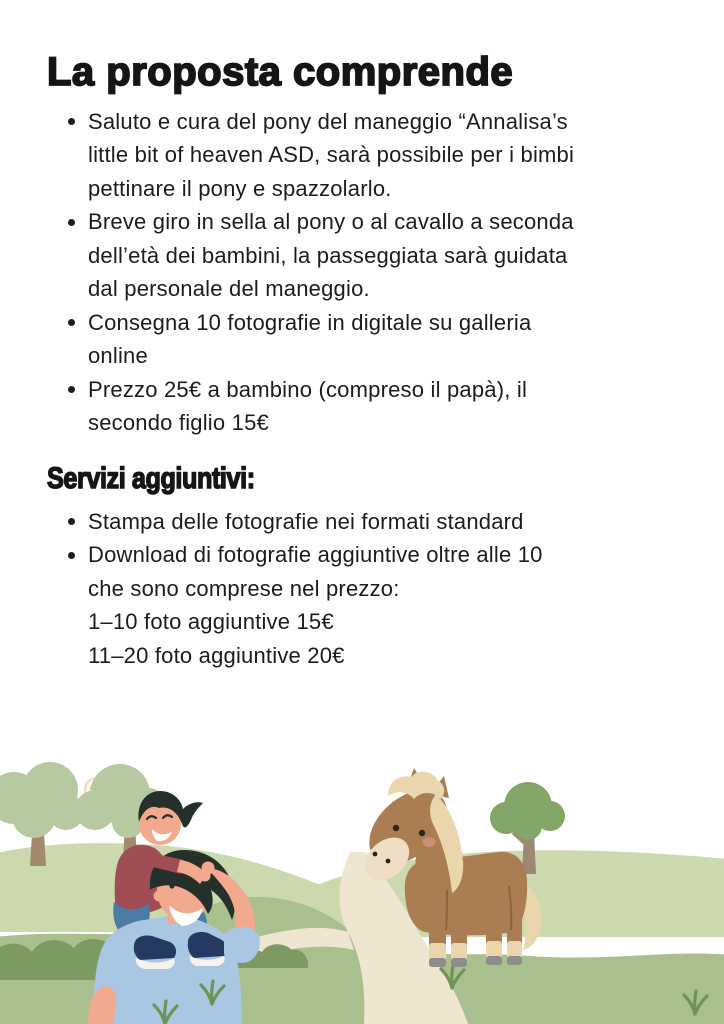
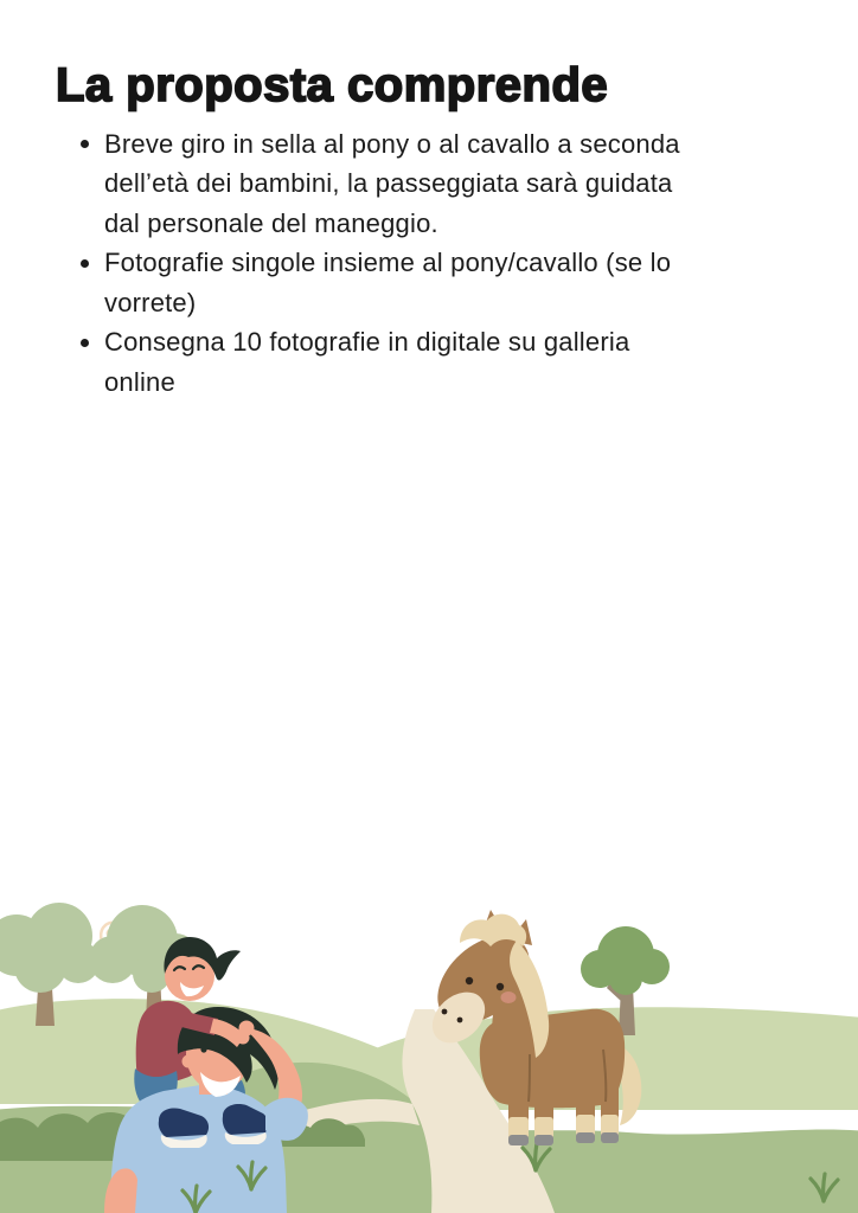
  La proposta comprende
- Saluto e cura del pony del maneggio “Annalisa’s
- little bit of heaven ASD, sarà possibile per i bimbi
- pettinare il pony e spazzolarlo.
  Breve giro in sella al pony o al cavallo a seconda
  dell’età dei bambini, la passeggiata sarà guidata
  dal personale del maneggio.
+ Fotografie singole insieme al pony/cavallo (se lo
+ vorrete)
  Consegna 10 fotografie in digitale su galleria
  online
- Prezzo 25€ a bambino (compreso il papà), il
- secondo figlio 15€
- Servizi aggiuntivi:
- Stampa delle fotografie nei formati standard
- Download di fotografie aggiuntive oltre alle 10
- che sono comprese nel prezzo:
- 1–10 foto aggiuntive 15€
- 11–20 foto aggiuntive 20€
